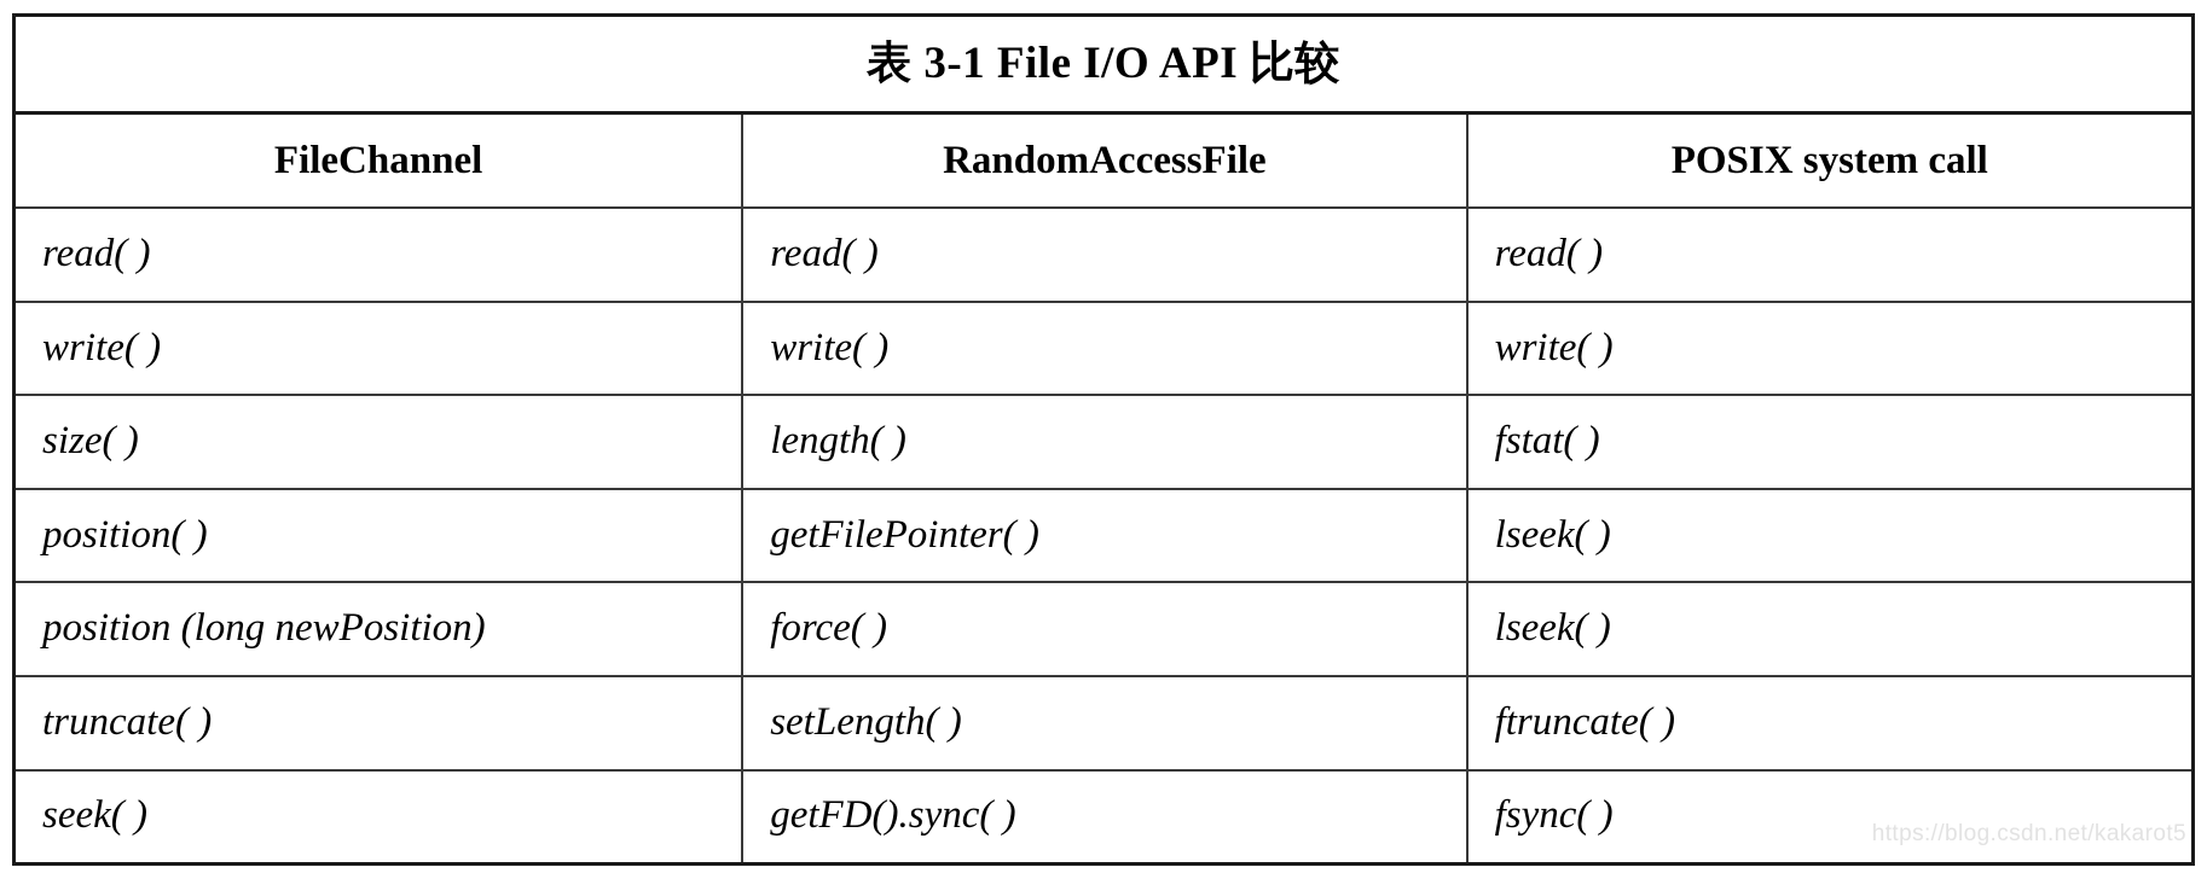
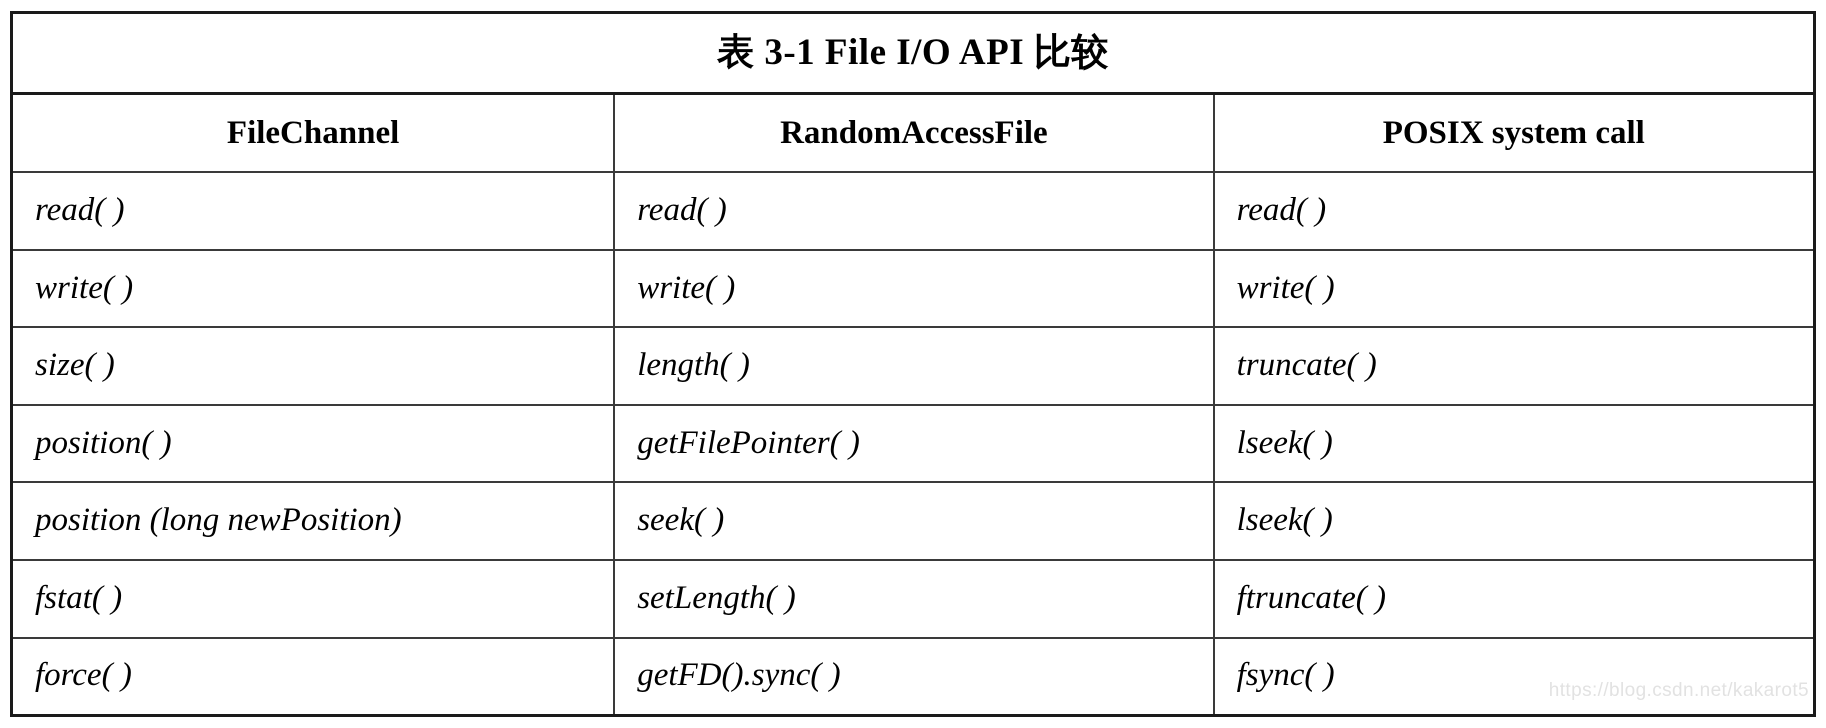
  表 3-1 File I/O API 比较
  FileChannel	RandomAccessFile	POSIX system call
  read( )	read( )	read( )
  write( )	write( )	write( )
- size( )	length( )	fstat( )
+ size( )	length( )	truncate( )
  position( )	getFilePointer( )	lseek( )
- position (long newPosition)	force( )	lseek( )
+ position (long newPosition)	seek( )	lseek( )
- truncate( )	setLength( )	ftruncate( )
+ fstat( )	setLength( )	ftruncate( )
- seek( )	getFD().sync( )	fsync( )
+ force( )	getFD().sync( )	fsync( )
  https://blog.csdn.net/kakarot5
